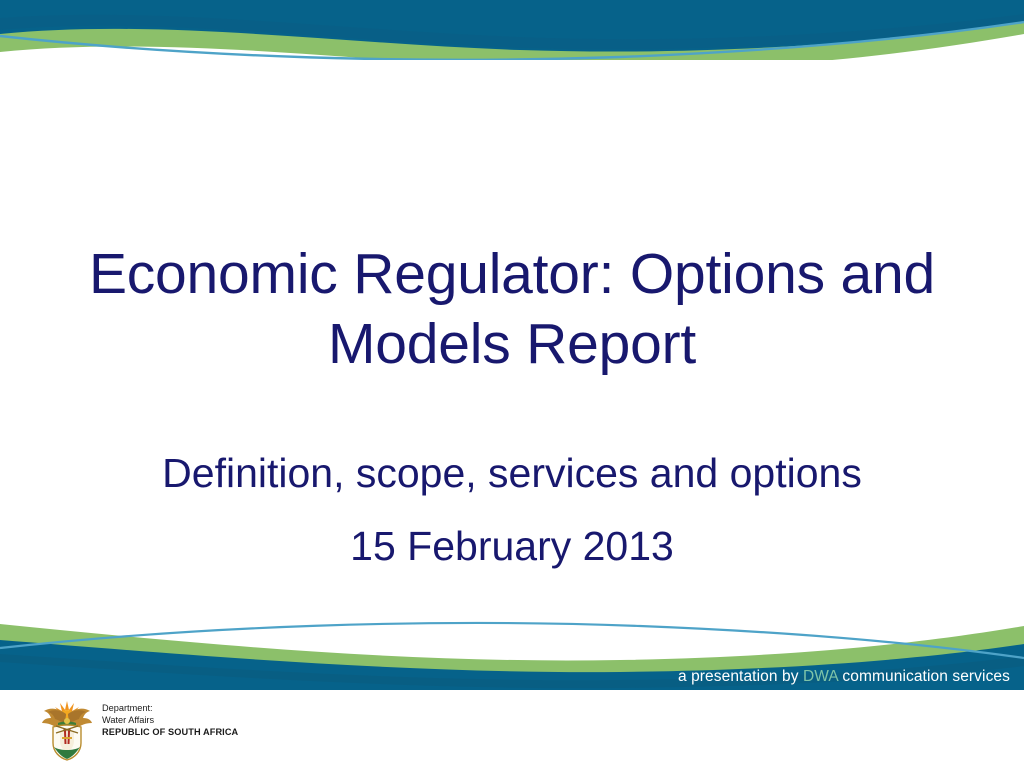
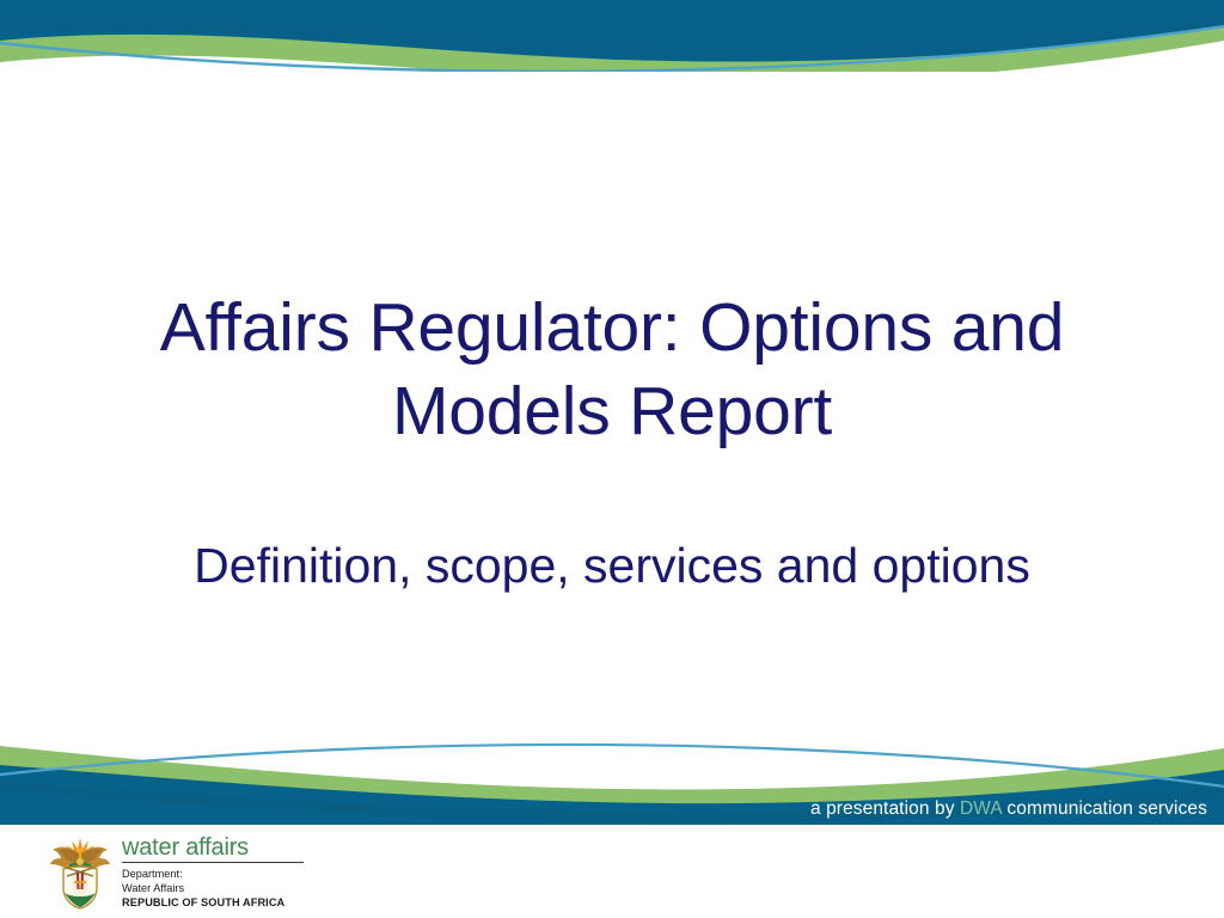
- Economic Regulator: Options and Models Report
+ Affairs Regulator: Options and Models Report
  Definition, scope, services and options
- 15 February 2013
  a presentation by DWA communication services
+ water affairs
  Department:
  Water Affairs
  REPUBLIC OF SOUTH AFRICA
